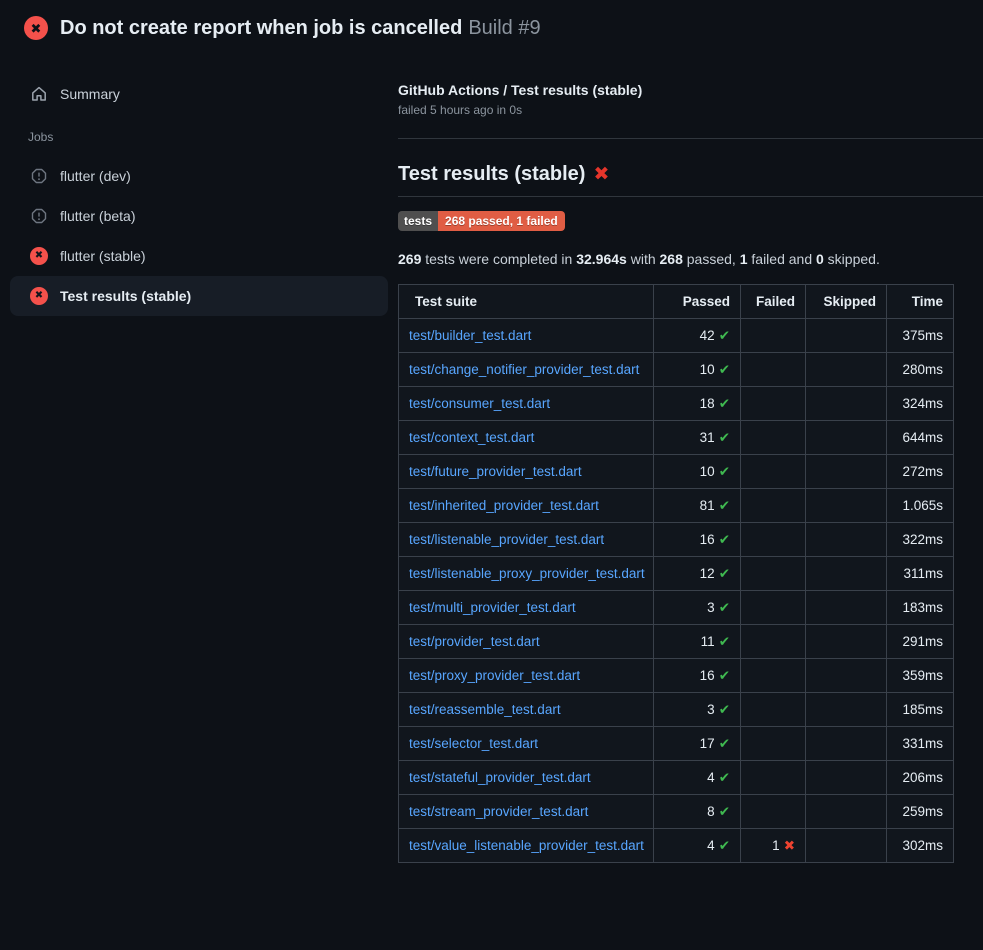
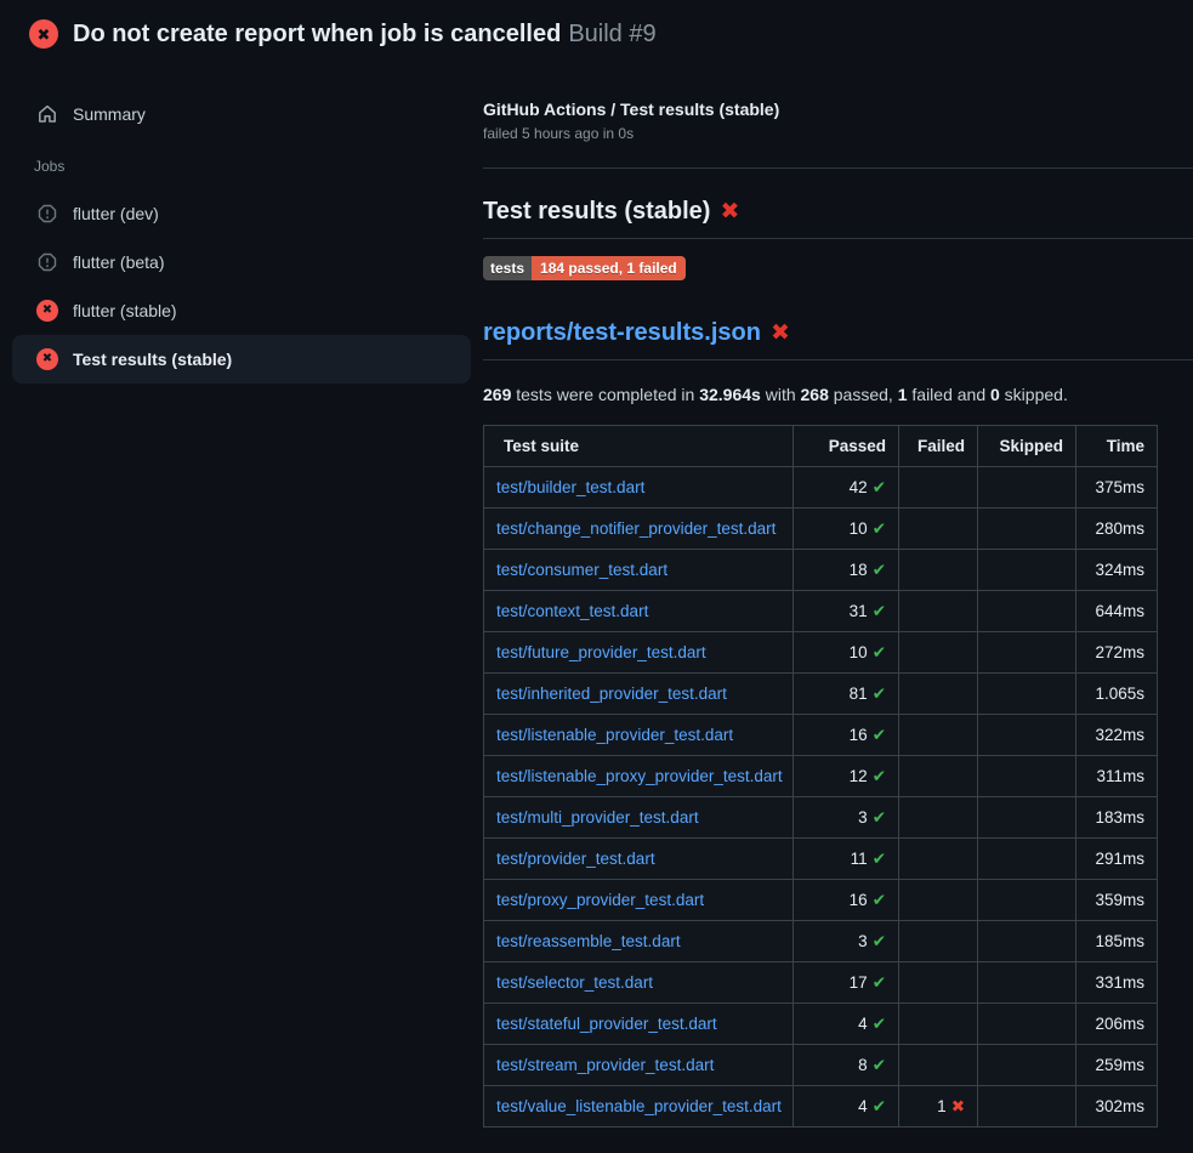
  ✖
  Do not create report when job is cancelled Build #9
  Summary
  Jobs
  flutter (dev)
  flutter (beta)
  ✖
  flutter (stable)
  ✖
  Test results (stable)
  GitHub Actions / Test results (stable)
  failed 5 hours ago in 0s
  Test results (stable) ✖
  tests
- 268 passed, 1 failed
+ 184 passed, 1 failed
+ reports/test-results.json ✖
  269 tests were completed in 32.964s with 268 passed, 1 failed and 0 skipped.
  Test suite	Passed	Failed	Skipped	Time
  test/builder_test.dart	42 ✔			375ms
  test/change_notifier_provider_test.dart	10 ✔			280ms
  test/consumer_test.dart	18 ✔			324ms
  test/context_test.dart	31 ✔			644ms
  test/future_provider_test.dart	10 ✔			272ms
  test/inherited_provider_test.dart	81 ✔			1.065s
  test/listenable_provider_test.dart	16 ✔			322ms
  test/listenable_proxy_provider_test.dart	12 ✔			311ms
  test/multi_provider_test.dart	3 ✔			183ms
  test/provider_test.dart	11 ✔			291ms
  test/proxy_provider_test.dart	16 ✔			359ms
  test/reassemble_test.dart	3 ✔			185ms
  test/selector_test.dart	17 ✔			331ms
  test/stateful_provider_test.dart	4 ✔			206ms
  test/stream_provider_test.dart	8 ✔			259ms
  test/value_listenable_provider_test.dart	4 ✔	1 ✖		302ms
